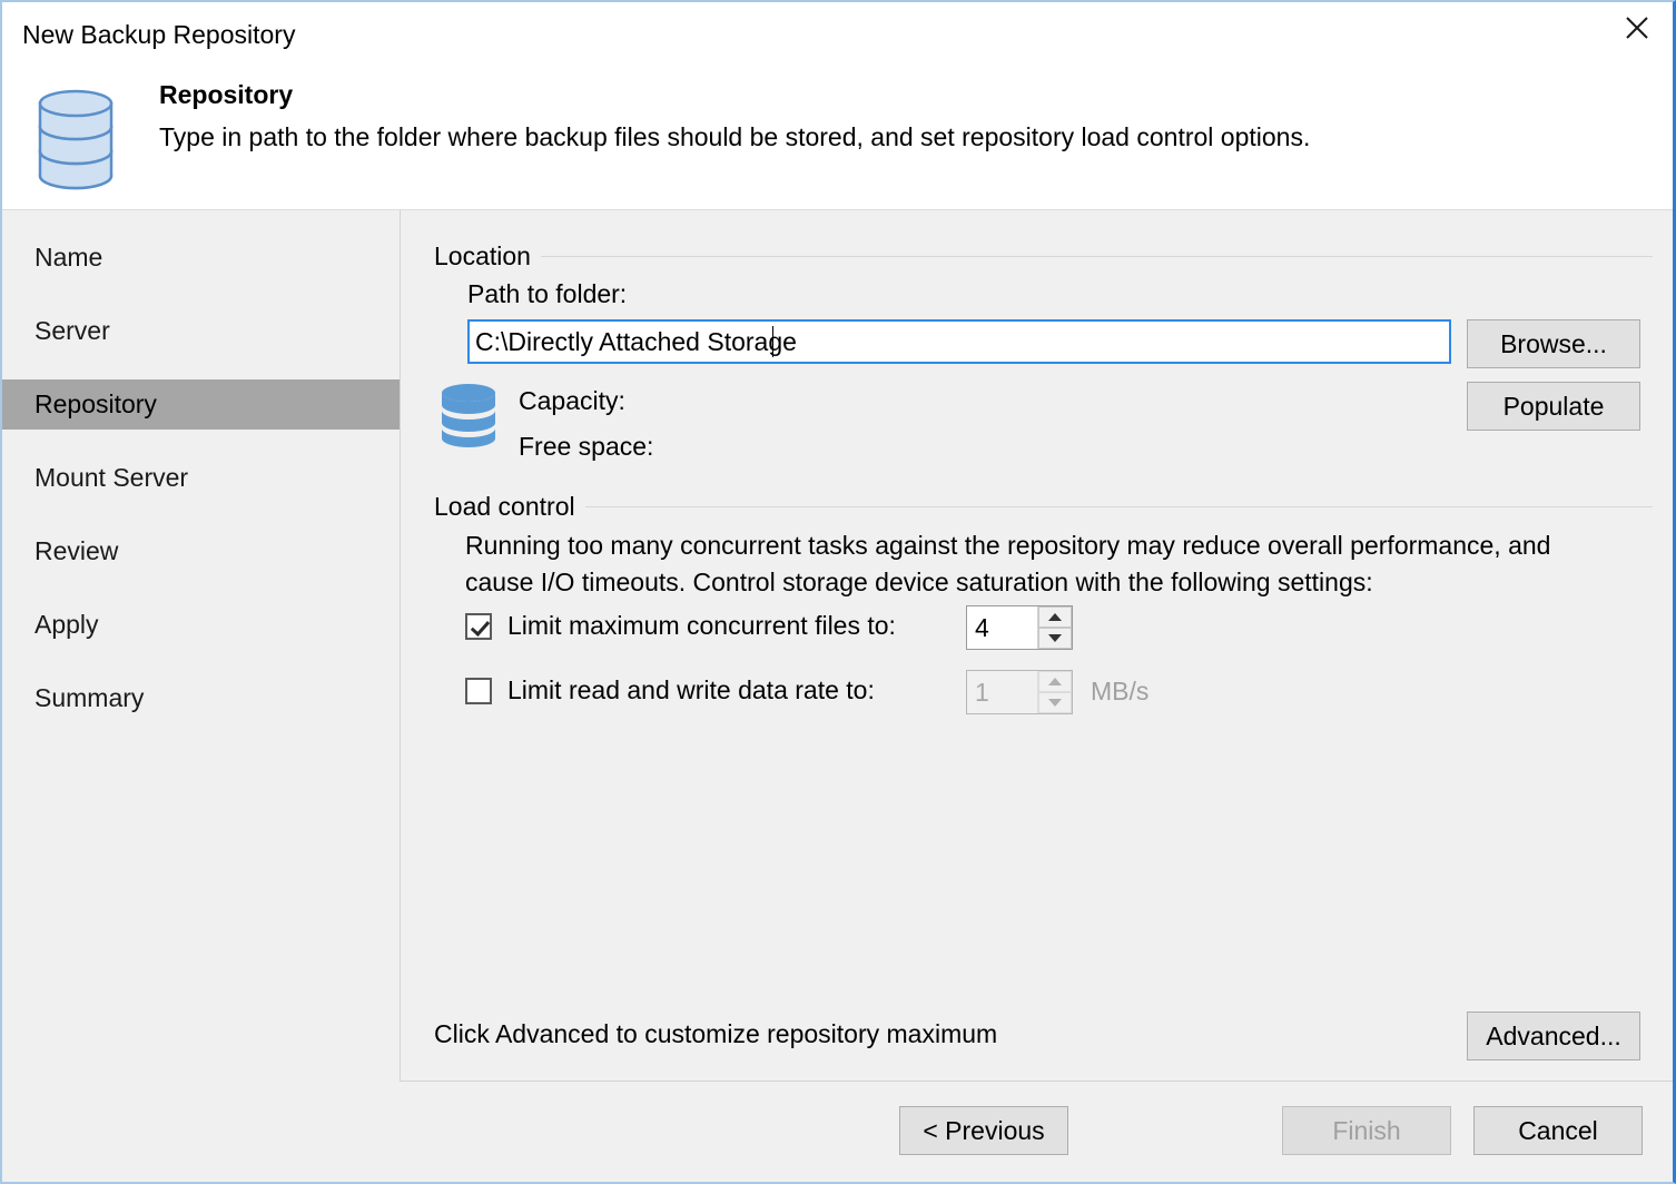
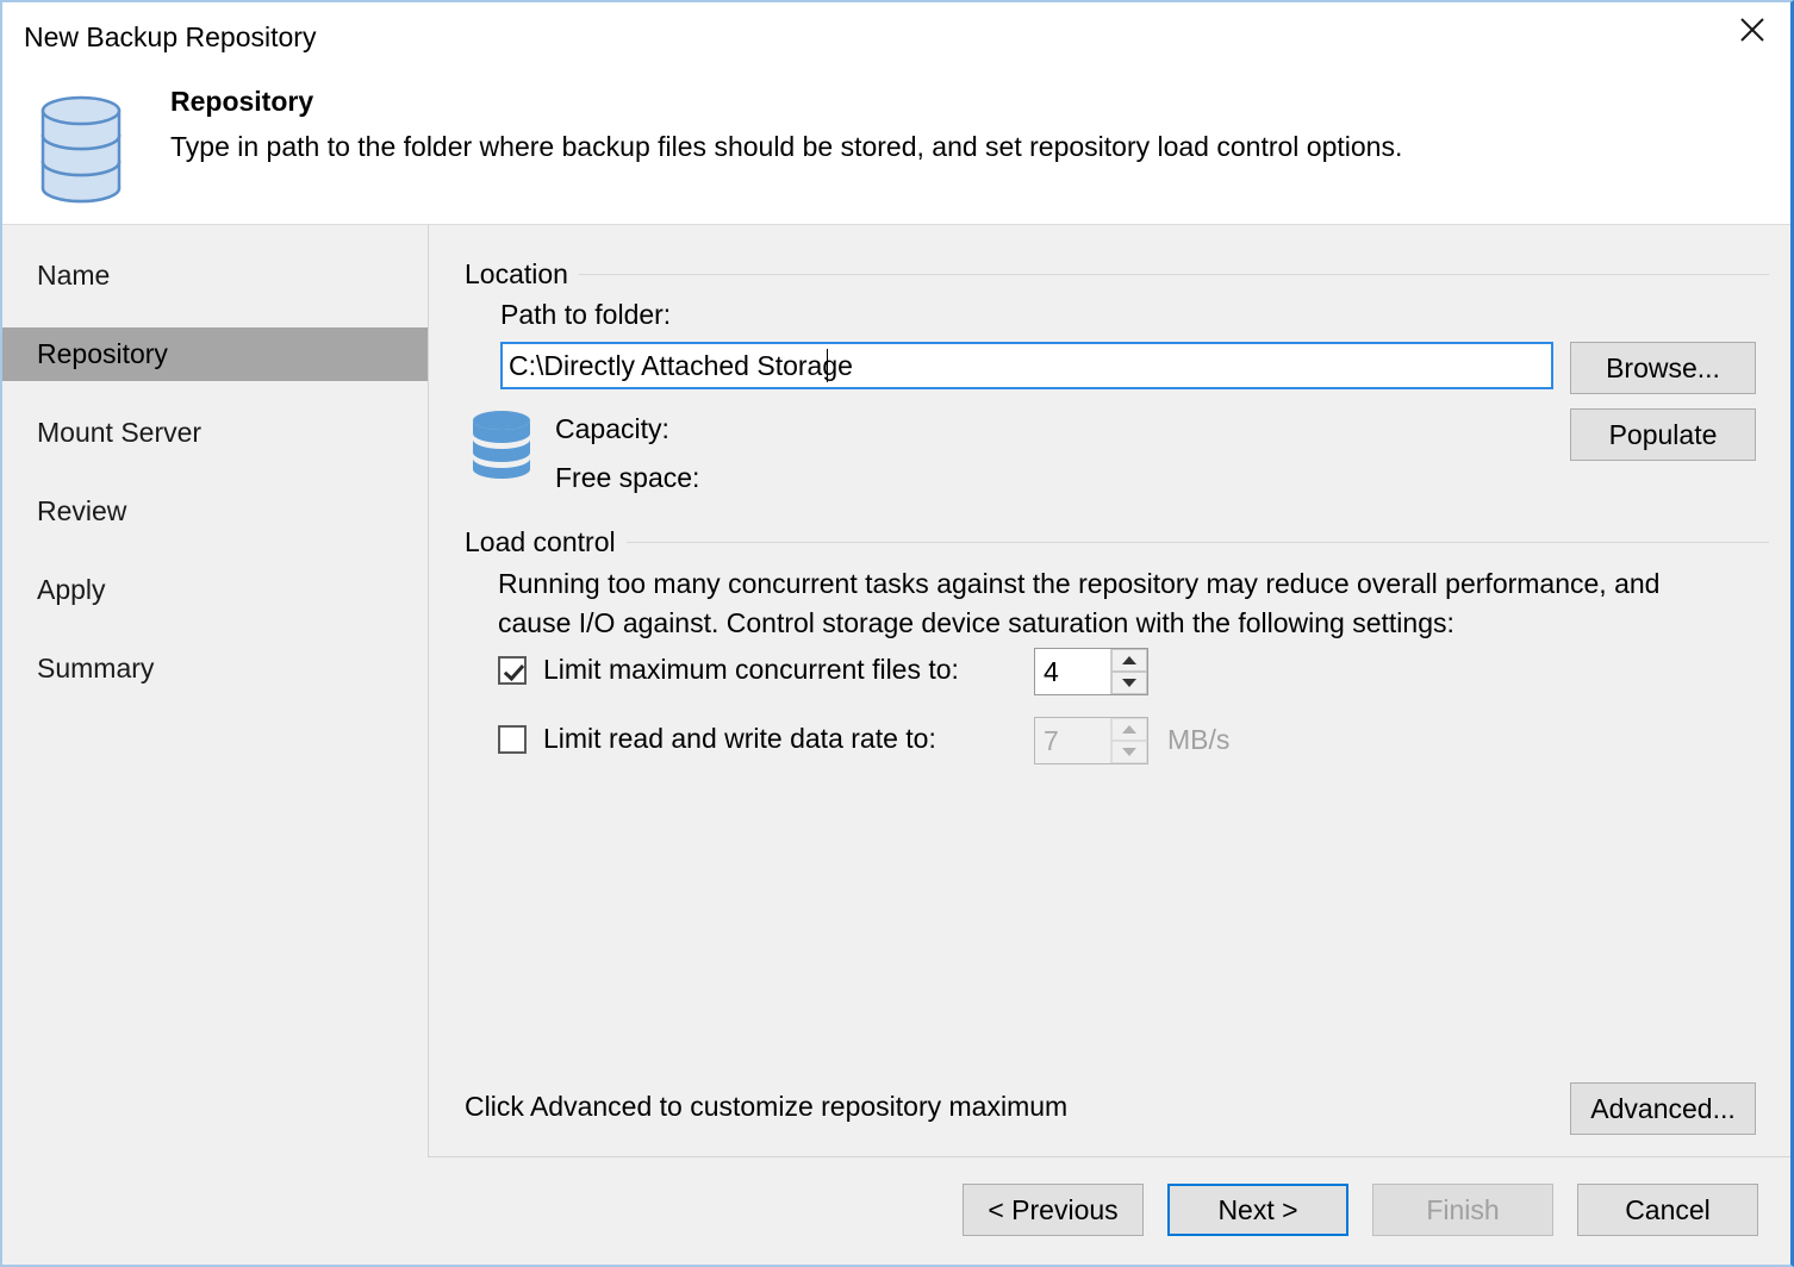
  New Backup Repository
  Repository
  Type in path to the folder where backup files should be stored, and set repository load control options.
  Name
- Server
  Repository
  Mount Server
  Review
  Apply
  Summary
  Location
  Path to folder:
  C:\Directly Attached Storage
  Browse...
  Populate
  Capacity:
  Free space:
  Load control
  Running too many concurrent tasks against the repository may reduce overall performance, and
- cause I/O timeouts. Control storage device saturation with the following settings:
+ cause I/O against. Control storage device saturation with the following settings:
  Limit maximum concurrent files to:
  4
  Limit read and write data rate to:
- 1
+ 7
  MB/s
  Click Advanced to customize repository maximum
  Advanced...
  < Previous
+ Next >
  Finish
  Cancel
